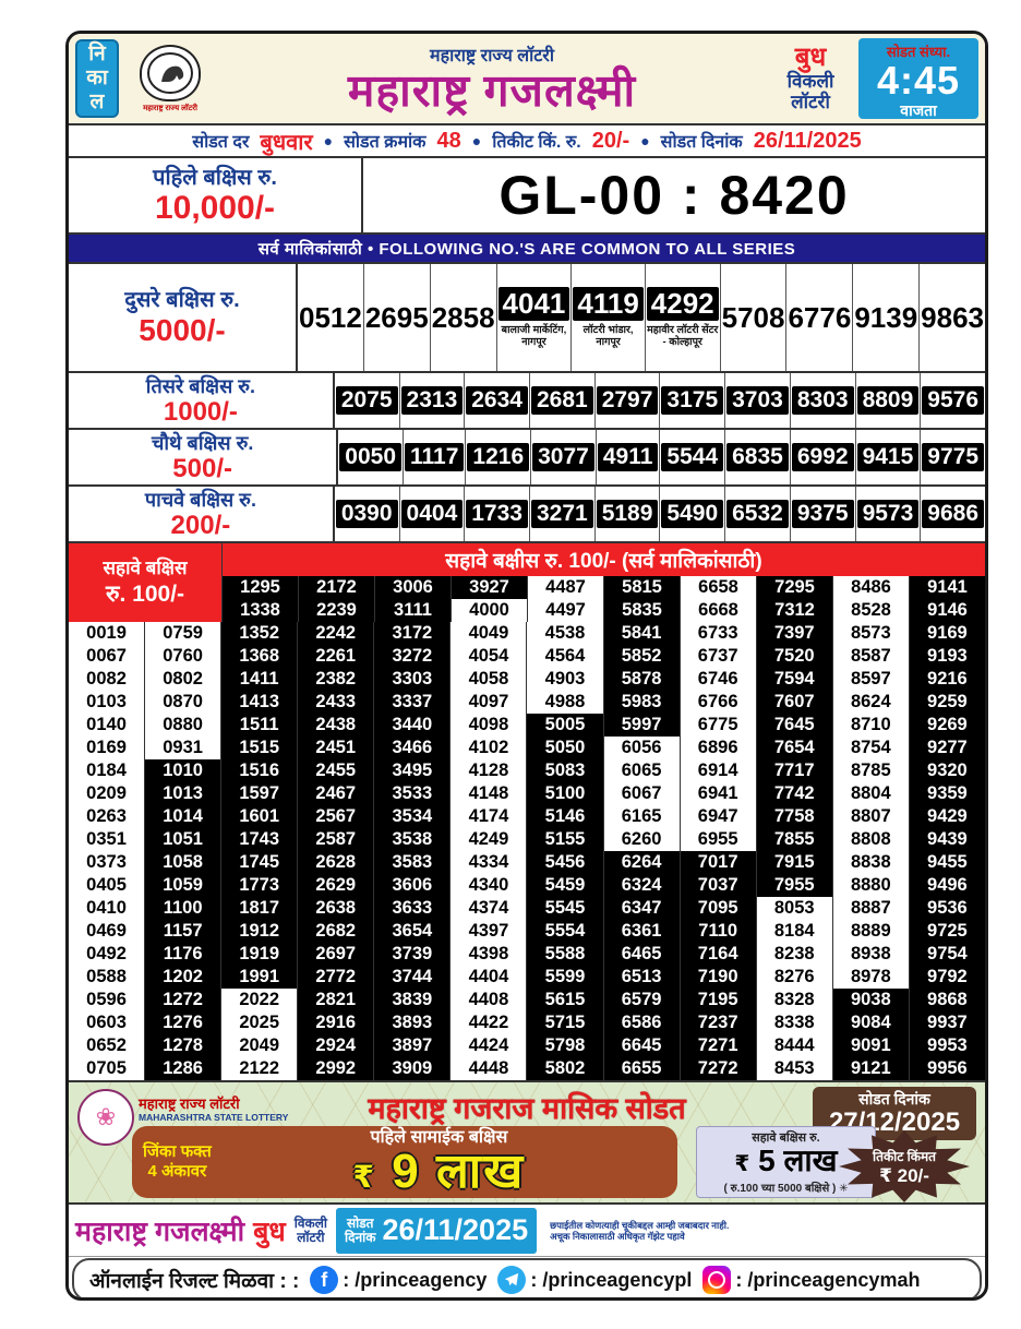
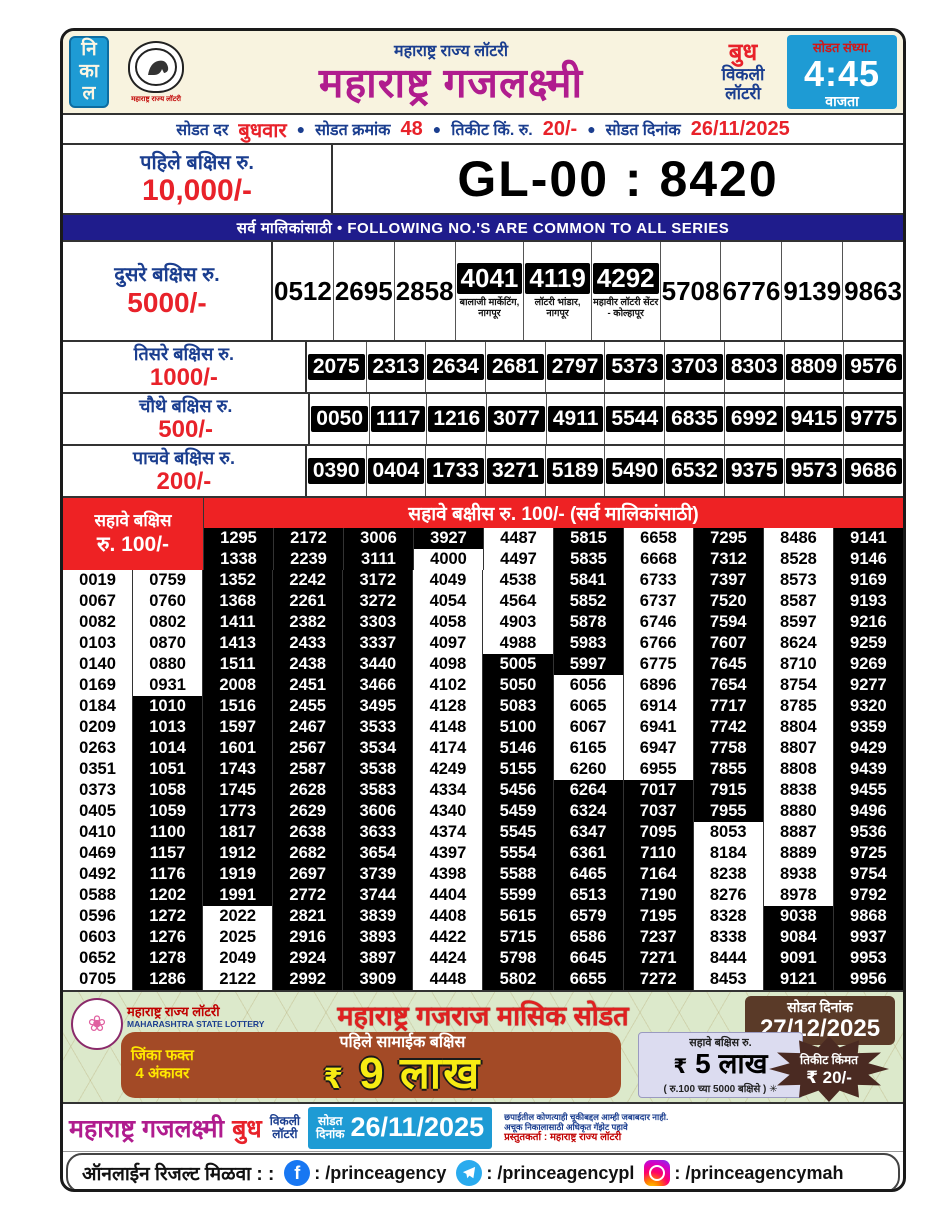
  नि
  का
  ल
  महाराष्ट्र राज्य लॉटरी
  महाराष्ट्र गजलक्ष्मी
  बुध
  विकली
  लॉटरी
  सोडत संध्या.
  4:45
  वाजता
  सोडत दर
  बुधवार
  ●
  सोडत क्रमांक
  48
  ●
  तिकीट किं. रु.
  20/-
  ●
  सोडत दिनांक
  26/11/2025
  पहिले बक्षिस रु.
  10,000/-
  GL-00 : 8420
  सर्व मालिकांसाठी • FOLLOWING NO.'S ARE COMMON TO ALL SERIES
  दुसरे बक्षिस रु.
  5000/-
  0512
  2695
  2858
  4041
  बालाजी मार्केटिंग, नागपूर
  4119
  लॉटरी भांडार, नागपूर
  4292
  महावीर लॉटरी सेंटर - कोल्हापूर
  5708
  6776
  9139
  9863
  तिसरे बक्षिस रु.
  1000/-
  2075
  2313
  2634
  2681
  2797
- 3175
+ 5373
  3703
  8303
  8809
  9576
  चौथे बक्षिस रु.
  500/-
  0050
  1117
  1216
  3077
  4911
  5544
  6835
  6992
  9415
  9775
  पाचवे बक्षिस रु.
  200/-
  0390
  0404
  1733
  3271
  5189
  5490
  6532
  9375
  9573
  9686
  सहावे बक्षिस
  रु. 100/-
  सहावे बक्षीस रु. 100/- (सर्व मालिकांसाठी)
  1295
  1338
  2172
  2239
  3006
  3111
  3927
  4000
  4487
  4497
  5815
  5835
  6658
  6668
  7295
  7312
  8486
  8528
  9141
  9146
  0019
  0067
  0082
  0103
  0140
  0169
  0184
  0209
  0263
  0351
  0373
  0405
  0410
  0469
  0492
  0588
  0596
  0603
  0652
  0705
  0759
  0760
  0802
  0870
  0880
  0931
  1010
  1013
  1014
  1051
  1058
  1059
  1100
  1157
  1176
  1202
  1272
  1276
  1278
  1286
  1352
  1368
  1411
  1413
  1511
- 1515
+ 2008
  1516
  1597
  1601
  1743
  1745
  1773
  1817
  1912
  1919
  1991
  2022
  2025
  2049
  2122
  2242
  2261
  2382
  2433
  2438
  2451
  2455
  2467
  2567
  2587
  2628
  2629
  2638
  2682
  2697
  2772
  2821
  2916
  2924
  2992
  3172
  3272
  3303
  3337
  3440
  3466
  3495
  3533
  3534
  3538
  3583
  3606
  3633
  3654
  3739
  3744
  3839
  3893
  3897
  3909
  4049
  4054
  4058
  4097
  4098
  4102
  4128
  4148
  4174
  4249
  4334
  4340
  4374
  4397
  4398
  4404
  4408
  4422
  4424
  4448
  4538
  4564
  4903
  4988
  5005
  5050
  5083
  5100
  5146
  5155
  5456
  5459
  5545
  5554
  5588
  5599
  5615
  5715
  5798
  5802
  5841
  5852
  5878
  5983
  5997
  6056
  6065
  6067
  6165
  6260
  6264
  6324
  6347
  6361
  6465
  6513
  6579
  6586
  6645
  6655
  6733
  6737
  6746
  6766
  6775
  6896
  6914
  6941
  6947
  6955
  7017
  7037
  7095
  7110
  7164
  7190
  7195
  7237
  7271
  7272
  7397
  7520
  7594
  7607
  7645
  7654
  7717
  7742
  7758
  7855
  7915
  7955
  8053
  8184
  8238
  8276
  8328
  8338
  8444
  8453
  8573
  8587
  8597
  8624
  8710
  8754
  8785
  8804
  8807
  8808
  8838
  8880
  8887
  8889
  8938
  8978
  9038
  9084
  9091
  9121
  9169
  9193
  9216
  9259
  9269
  9277
  9320
  9359
  9429
  9439
  9455
  9496
  9536
  9725
  9754
  9792
  9868
  9937
  9953
  9956
  ❀
  महाराष्ट्र राज्य लॉटरी
  MAHARASHTRA STATE LOTTERY
  महाराष्ट्र गजराज मासिक सोडत
  जिंका फक्त
  4 अंकावर
  पहिले सामाईक बक्षिस
  ₹ 9 लाख
  सोडत दिनांक
  27/12/2025
  सहावे बक्षिस रु.
  ₹ 5 लाख
  ( रु.100 च्या 5000 बक्षिसे ) ✳
  तिकीट किंमत
  ₹ 20/-
  महाराष्ट्र गजलक्ष्मी
  बुध
  विकली
  लॉटरी
  सोडत
  दिनांक
  26/11/2025
  छपाईतील कोणत्याही चूकीबद्दल आम्ही जबाबदार नाही.
  अचूक निकालासाठी अधिकृत गॅझेट पहावे
+ प्रस्तुतकर्ता : महाराष्ट्र राज्य लॉटरी
  ऑनलाईन रिजल्ट मिळवा : :
  f
  : /princeagency
  : /princeagencypl
  : /princeagencymah
